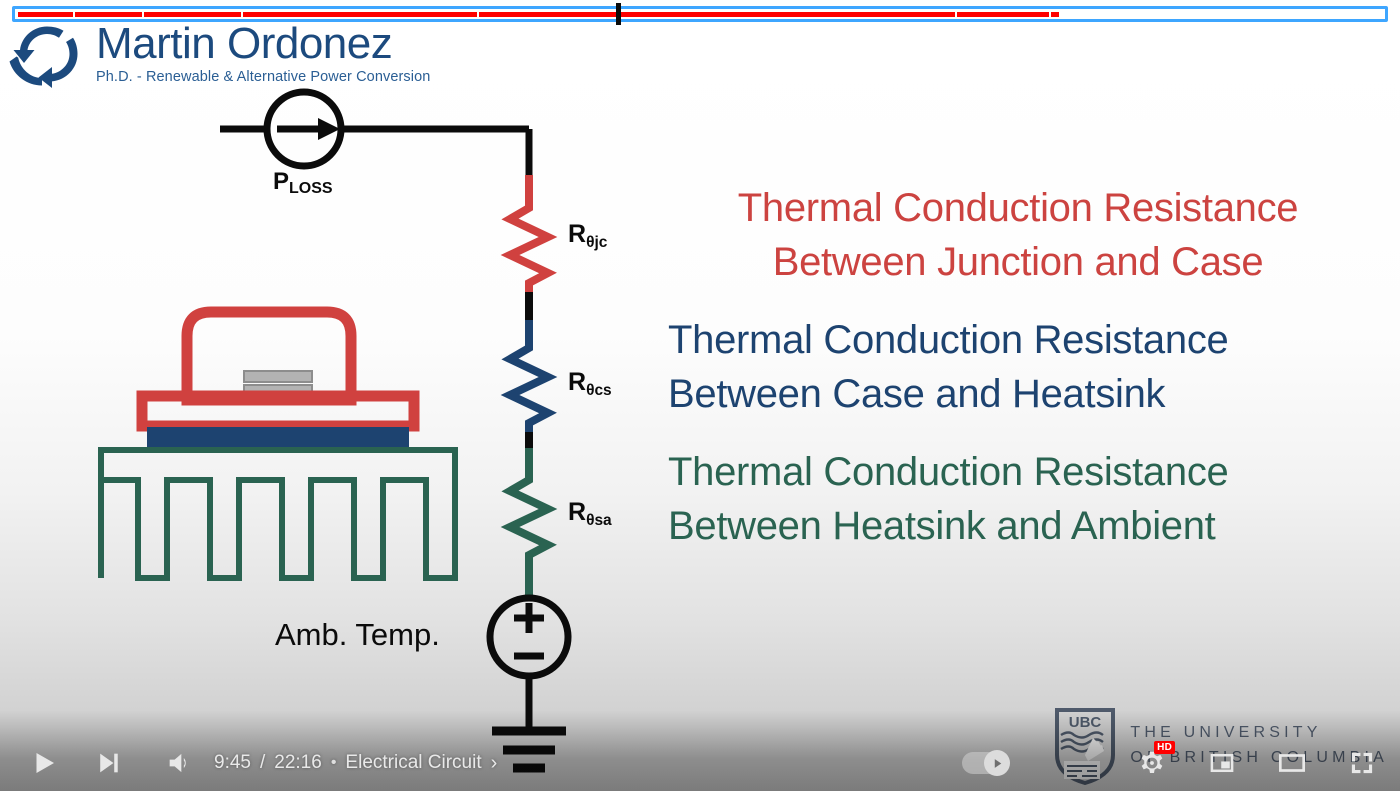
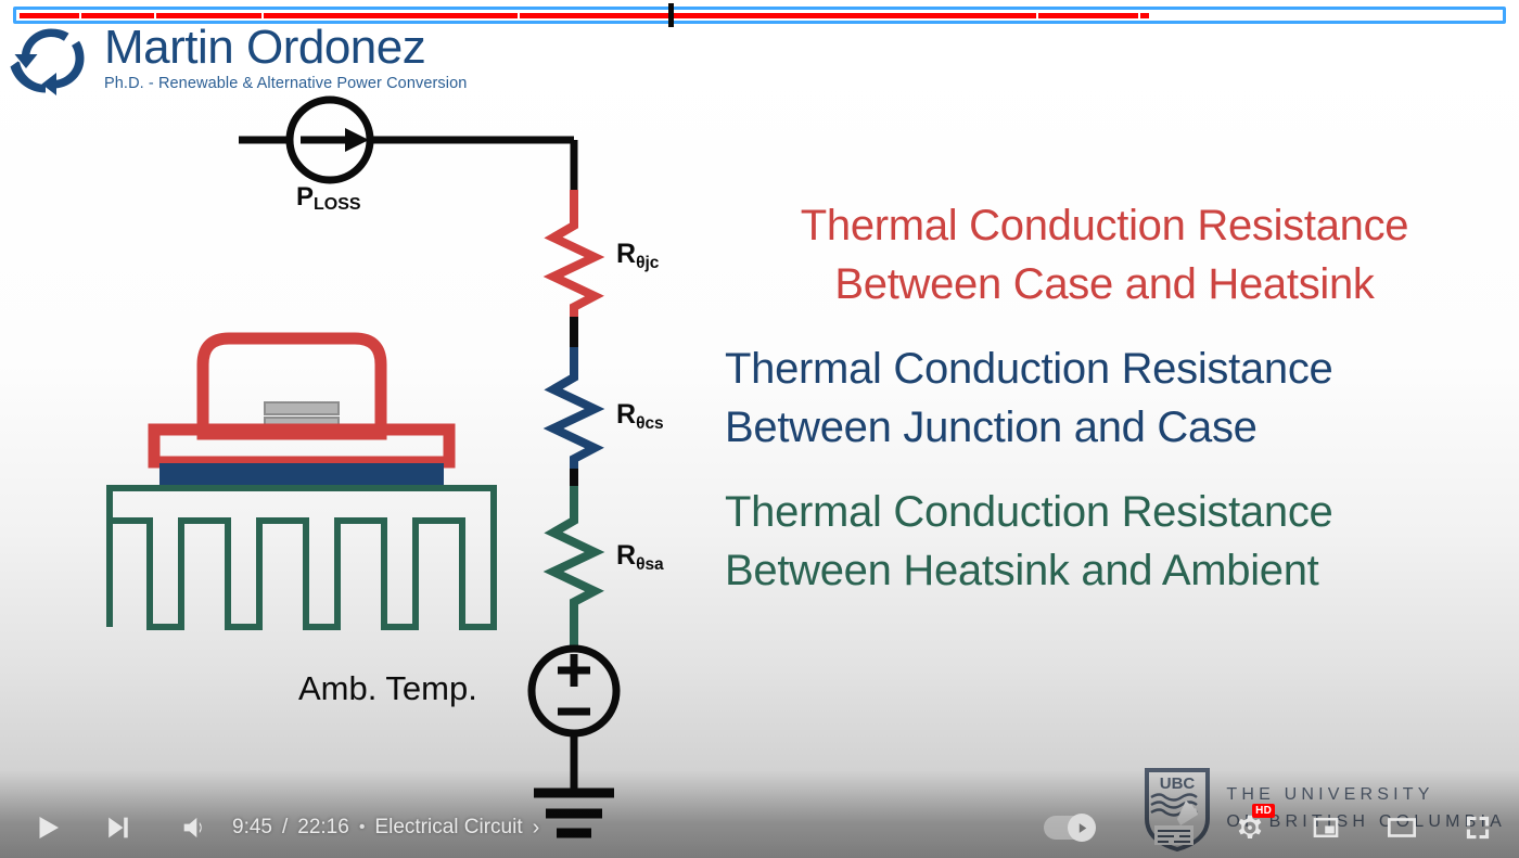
  Martin Ordonez
  Ph.D. - Renewable & Alternative Power Conversion
  PLOSS
  Rθjc
  Rθcs
  Rθsa
  Amb. Temp.
  Thermal Conduction Resistance
- Between Junction and Case
+ Between Case and Heatsink
  Thermal Conduction Resistance
- Between Case and Heatsink
+ Between Junction and Case
  Thermal Conduction Resistance
  Between Heatsink and Ambient
  9:45
  /
  22:16
  •
  Electrical Circuit
  ›
  HD
